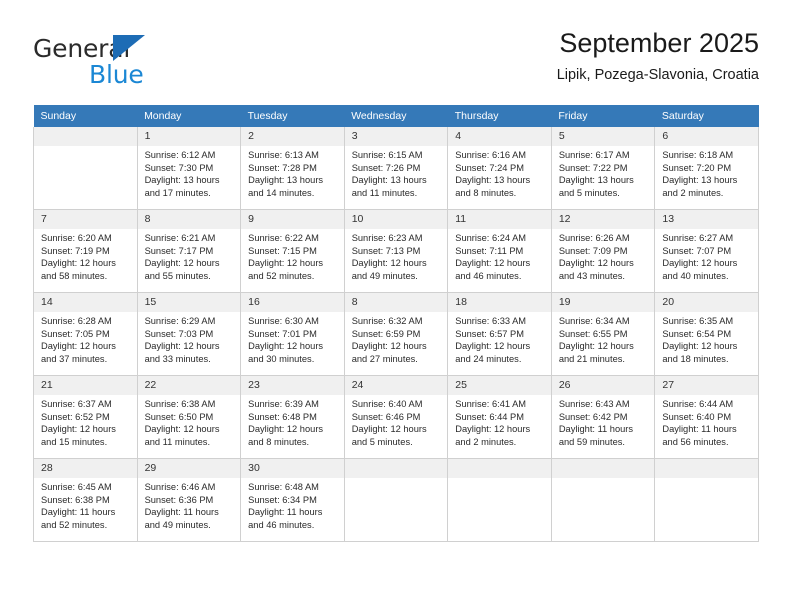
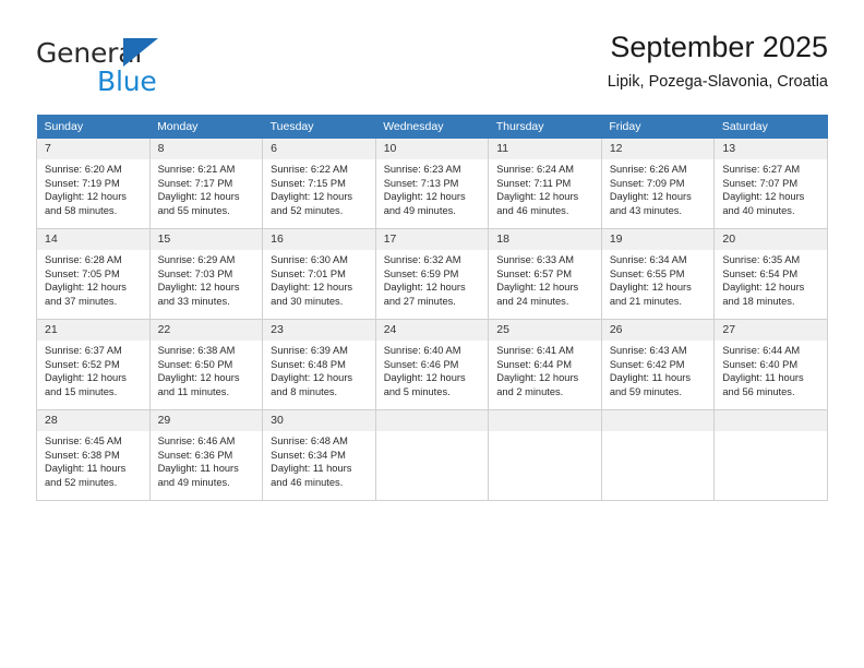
  General
  Blue
  September 2025
  Lipik, Pozega-Slavonia, Croatia
  Sunday	Monday	Tuesday	Wednesday	Thursday	Friday	Saturday
- 	1Sunrise: 6:12 AMSunset: 7:30 PMDaylight: 13 hoursand 17 minutes.	2Sunrise: 6:13 AMSunset: 7:28 PMDaylight: 13 hoursand 14 minutes.	3Sunrise: 6:15 AMSunset: 7:26 PMDaylight: 13 hoursand 11 minutes.	4Sunrise: 6:16 AMSunset: 7:24 PMDaylight: 13 hoursand 8 minutes.	5Sunrise: 6:17 AMSunset: 7:22 PMDaylight: 13 hoursand 5 minutes.	6Sunrise: 6:18 AMSunset: 7:20 PMDaylight: 13 hoursand 2 minutes.
- 7Sunrise: 6:20 AMSunset: 7:19 PMDaylight: 12 hoursand 58 minutes.	8Sunrise: 6:21 AMSunset: 7:17 PMDaylight: 12 hoursand 55 minutes.	9Sunrise: 6:22 AMSunset: 7:15 PMDaylight: 12 hoursand 52 minutes.	10Sunrise: 6:23 AMSunset: 7:13 PMDaylight: 12 hoursand 49 minutes.	11Sunrise: 6:24 AMSunset: 7:11 PMDaylight: 12 hoursand 46 minutes.	12Sunrise: 6:26 AMSunset: 7:09 PMDaylight: 12 hoursand 43 minutes.	13Sunrise: 6:27 AMSunset: 7:07 PMDaylight: 12 hoursand 40 minutes.
+ 7Sunrise: 6:20 AMSunset: 7:19 PMDaylight: 12 hoursand 58 minutes.	8Sunrise: 6:21 AMSunset: 7:17 PMDaylight: 12 hoursand 55 minutes.	6Sunrise: 6:22 AMSunset: 7:15 PMDaylight: 12 hoursand 52 minutes.	10Sunrise: 6:23 AMSunset: 7:13 PMDaylight: 12 hoursand 49 minutes.	11Sunrise: 6:24 AMSunset: 7:11 PMDaylight: 12 hoursand 46 minutes.	12Sunrise: 6:26 AMSunset: 7:09 PMDaylight: 12 hoursand 43 minutes.	13Sunrise: 6:27 AMSunset: 7:07 PMDaylight: 12 hoursand 40 minutes.
- 14Sunrise: 6:28 AMSunset: 7:05 PMDaylight: 12 hoursand 37 minutes.	15Sunrise: 6:29 AMSunset: 7:03 PMDaylight: 12 hoursand 33 minutes.	16Sunrise: 6:30 AMSunset: 7:01 PMDaylight: 12 hoursand 30 minutes.	8Sunrise: 6:32 AMSunset: 6:59 PMDaylight: 12 hoursand 27 minutes.	18Sunrise: 6:33 AMSunset: 6:57 PMDaylight: 12 hoursand 24 minutes.	19Sunrise: 6:34 AMSunset: 6:55 PMDaylight: 12 hoursand 21 minutes.	20Sunrise: 6:35 AMSunset: 6:54 PMDaylight: 12 hoursand 18 minutes.
+ 14Sunrise: 6:28 AMSunset: 7:05 PMDaylight: 12 hoursand 37 minutes.	15Sunrise: 6:29 AMSunset: 7:03 PMDaylight: 12 hoursand 33 minutes.	16Sunrise: 6:30 AMSunset: 7:01 PMDaylight: 12 hoursand 30 minutes.	17Sunrise: 6:32 AMSunset: 6:59 PMDaylight: 12 hoursand 27 minutes.	18Sunrise: 6:33 AMSunset: 6:57 PMDaylight: 12 hoursand 24 minutes.	19Sunrise: 6:34 AMSunset: 6:55 PMDaylight: 12 hoursand 21 minutes.	20Sunrise: 6:35 AMSunset: 6:54 PMDaylight: 12 hoursand 18 minutes.
  21Sunrise: 6:37 AMSunset: 6:52 PMDaylight: 12 hoursand 15 minutes.	22Sunrise: 6:38 AMSunset: 6:50 PMDaylight: 12 hoursand 11 minutes.	23Sunrise: 6:39 AMSunset: 6:48 PMDaylight: 12 hoursand 8 minutes.	24Sunrise: 6:40 AMSunset: 6:46 PMDaylight: 12 hoursand 5 minutes.	25Sunrise: 6:41 AMSunset: 6:44 PMDaylight: 12 hoursand 2 minutes.	26Sunrise: 6:43 AMSunset: 6:42 PMDaylight: 11 hoursand 59 minutes.	27Sunrise: 6:44 AMSunset: 6:40 PMDaylight: 11 hoursand 56 minutes.
  28Sunrise: 6:45 AMSunset: 6:38 PMDaylight: 11 hoursand 52 minutes.	29Sunrise: 6:46 AMSunset: 6:36 PMDaylight: 11 hoursand 49 minutes.	30Sunrise: 6:48 AMSunset: 6:34 PMDaylight: 11 hoursand 46 minutes.
